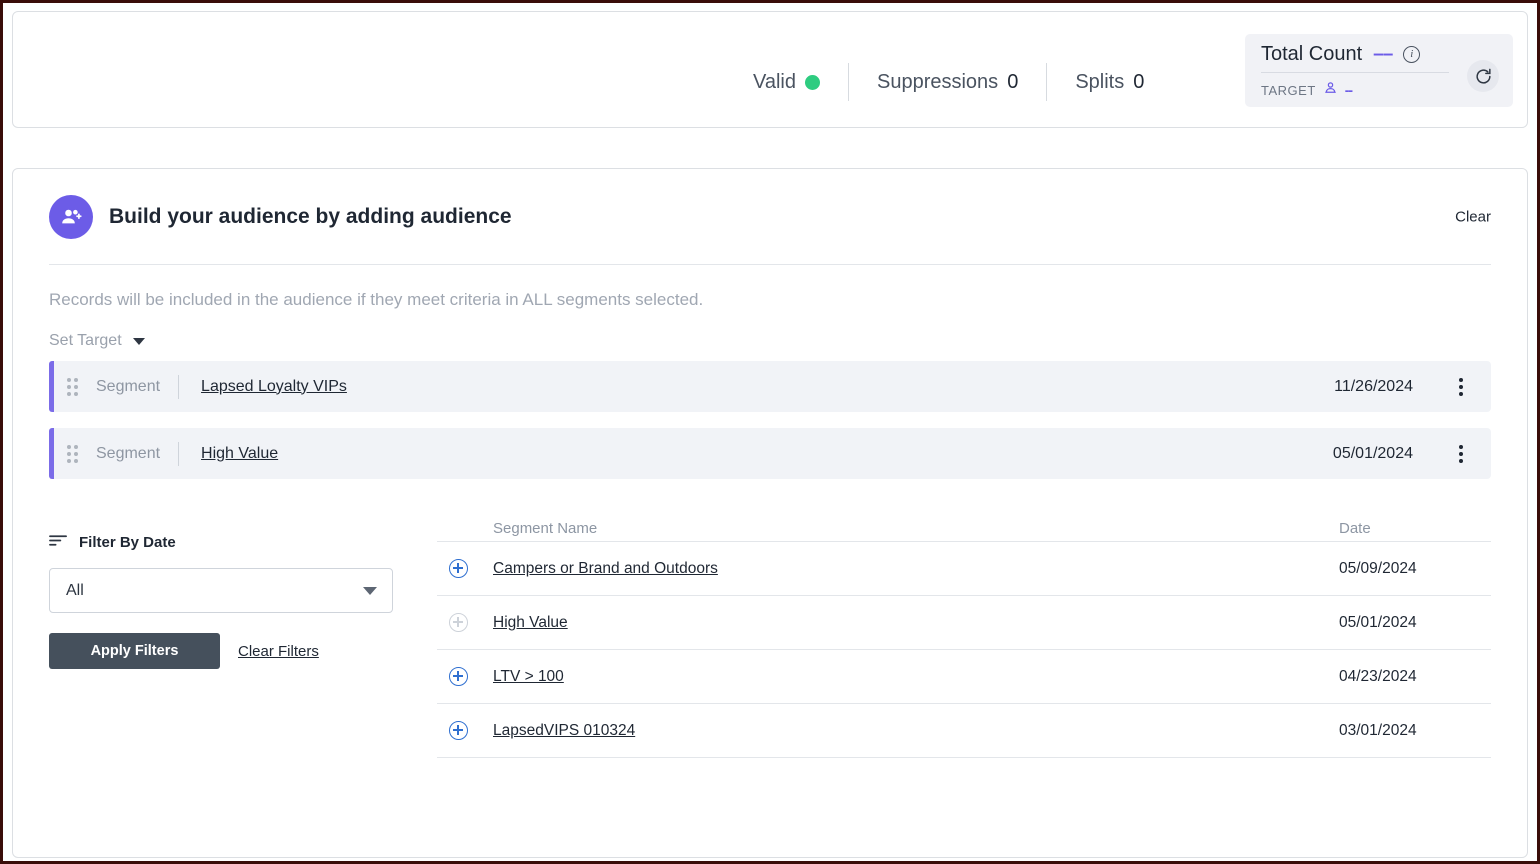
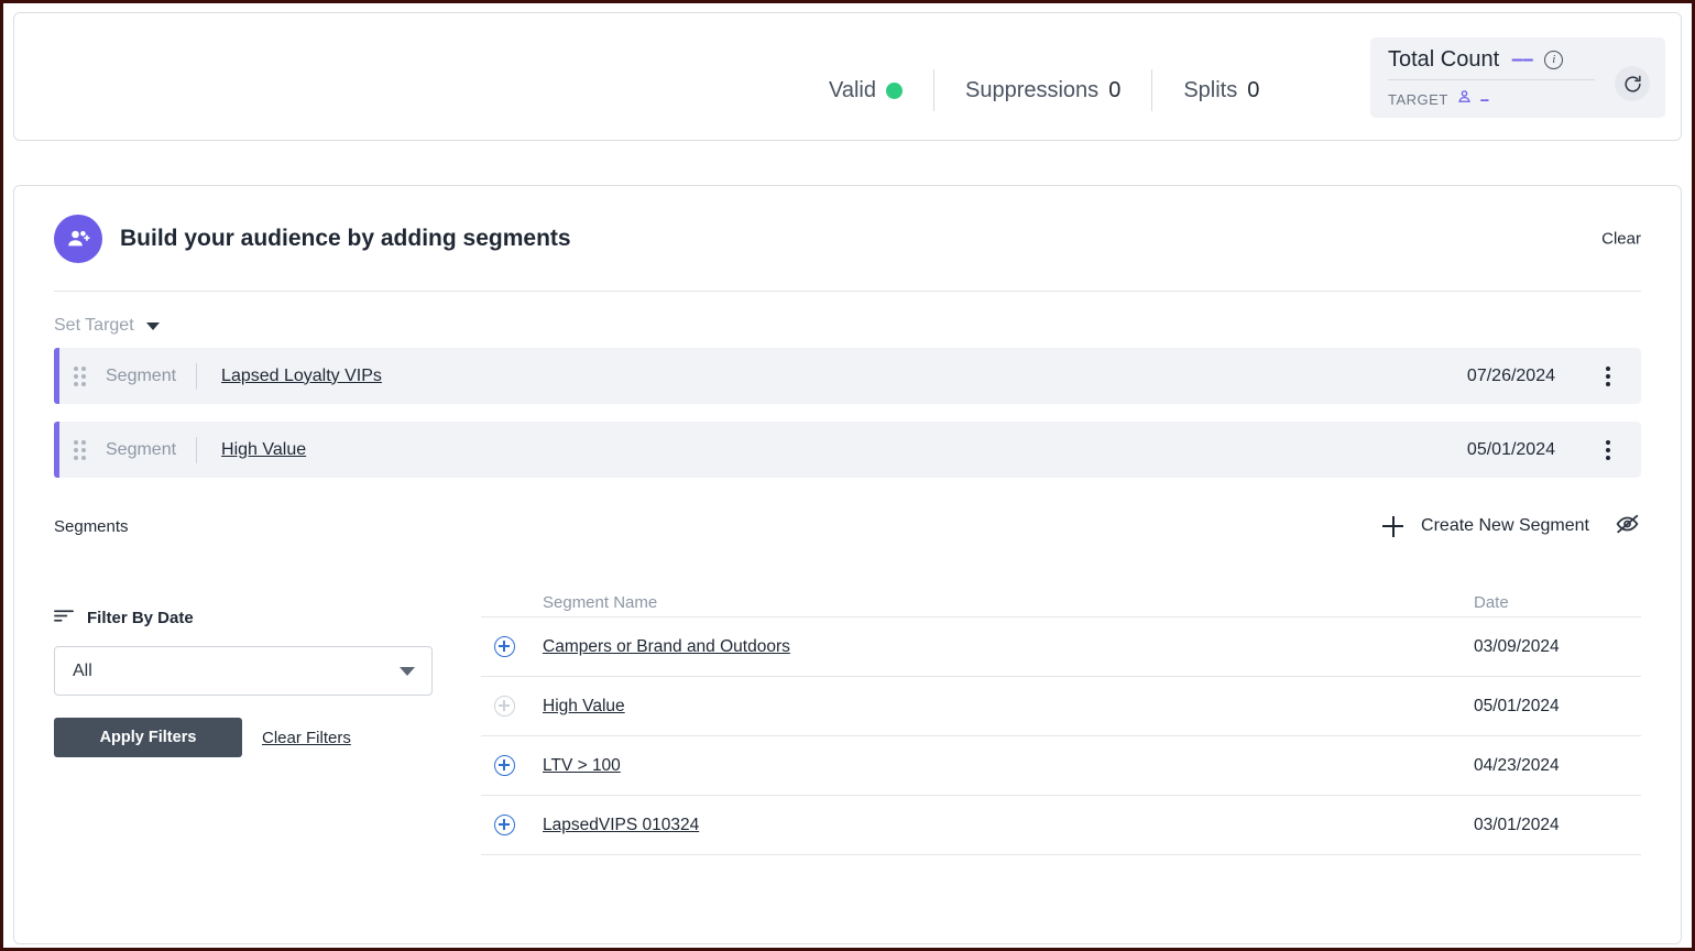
  Valid
  Suppressions
  0
  Splits
  0
  Total Count
  ––
  i
  TARGET
  --
- Build your audience by adding audience
+ Build your audience by adding segments
  Clear
- Records will be included in the audience if they meet criteria in ALL segments selected.
  Set Target
  Segment
  Lapsed Loyalty VIPs
- 11/26/2024
+ 07/26/2024
  Segment
  High Value
  05/01/2024
+ Segments
+ Create New Segment
  Filter By Date
  All
  Apply Filters
  Clear Filters
  Segment Name
  Date
  Campers or Brand and Outdoors
- 05/09/2024
+ 03/09/2024
  High Value
  05/01/2024
  LTV > 100
  04/23/2024
  LapsedVIPS 010324
  03/01/2024
